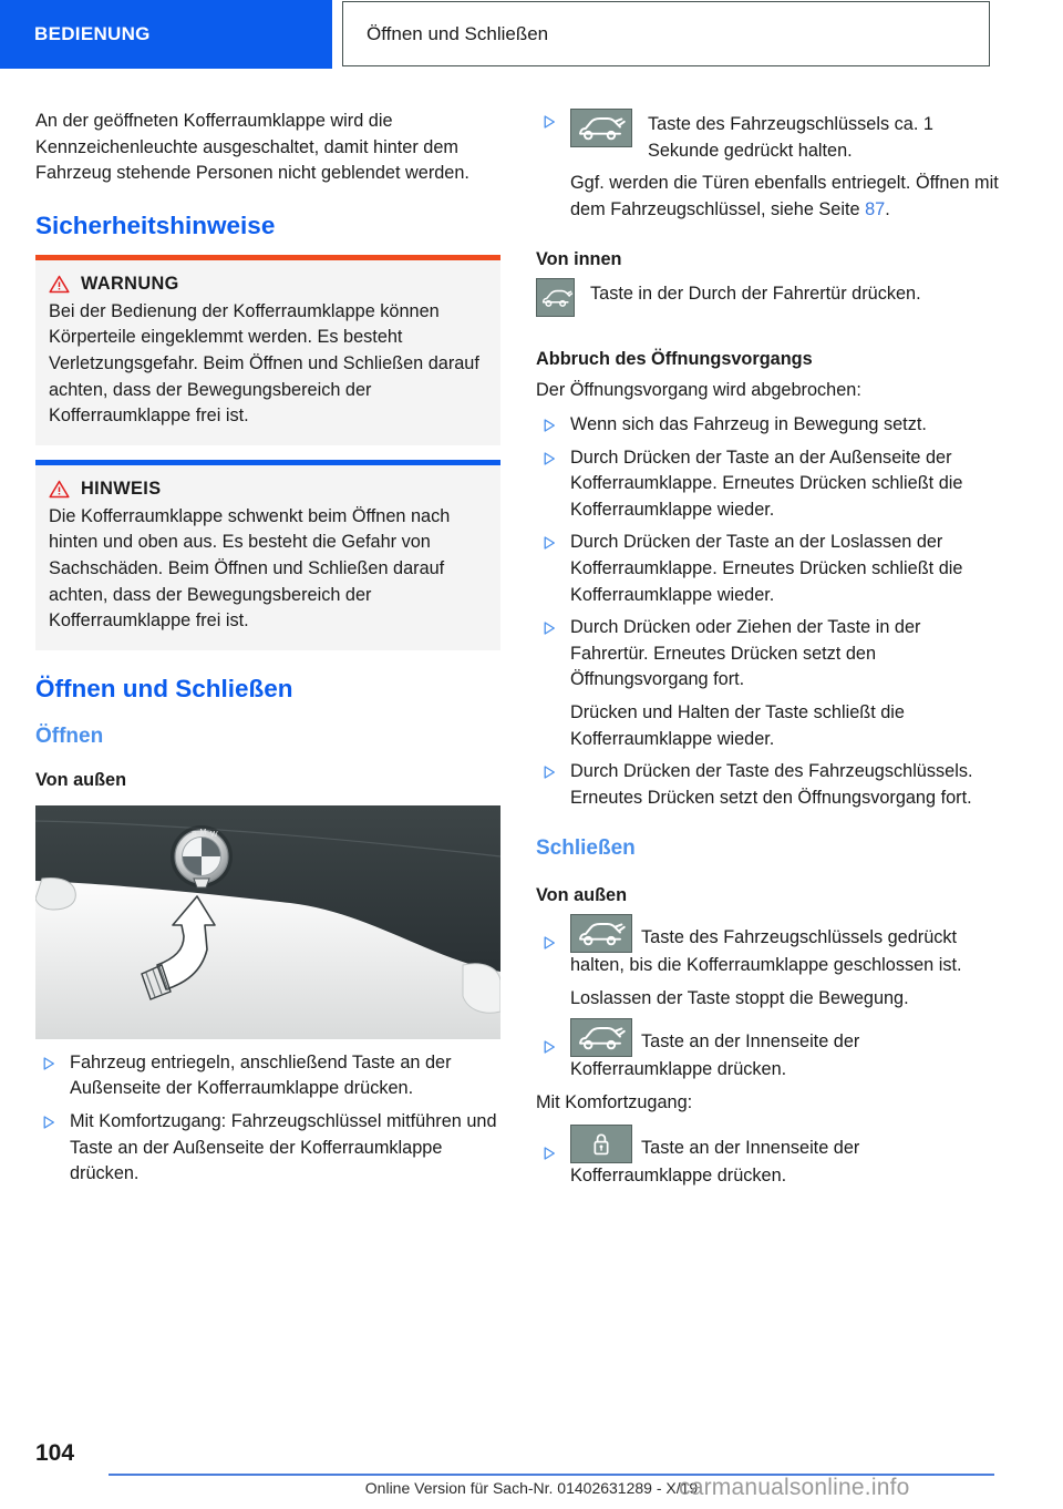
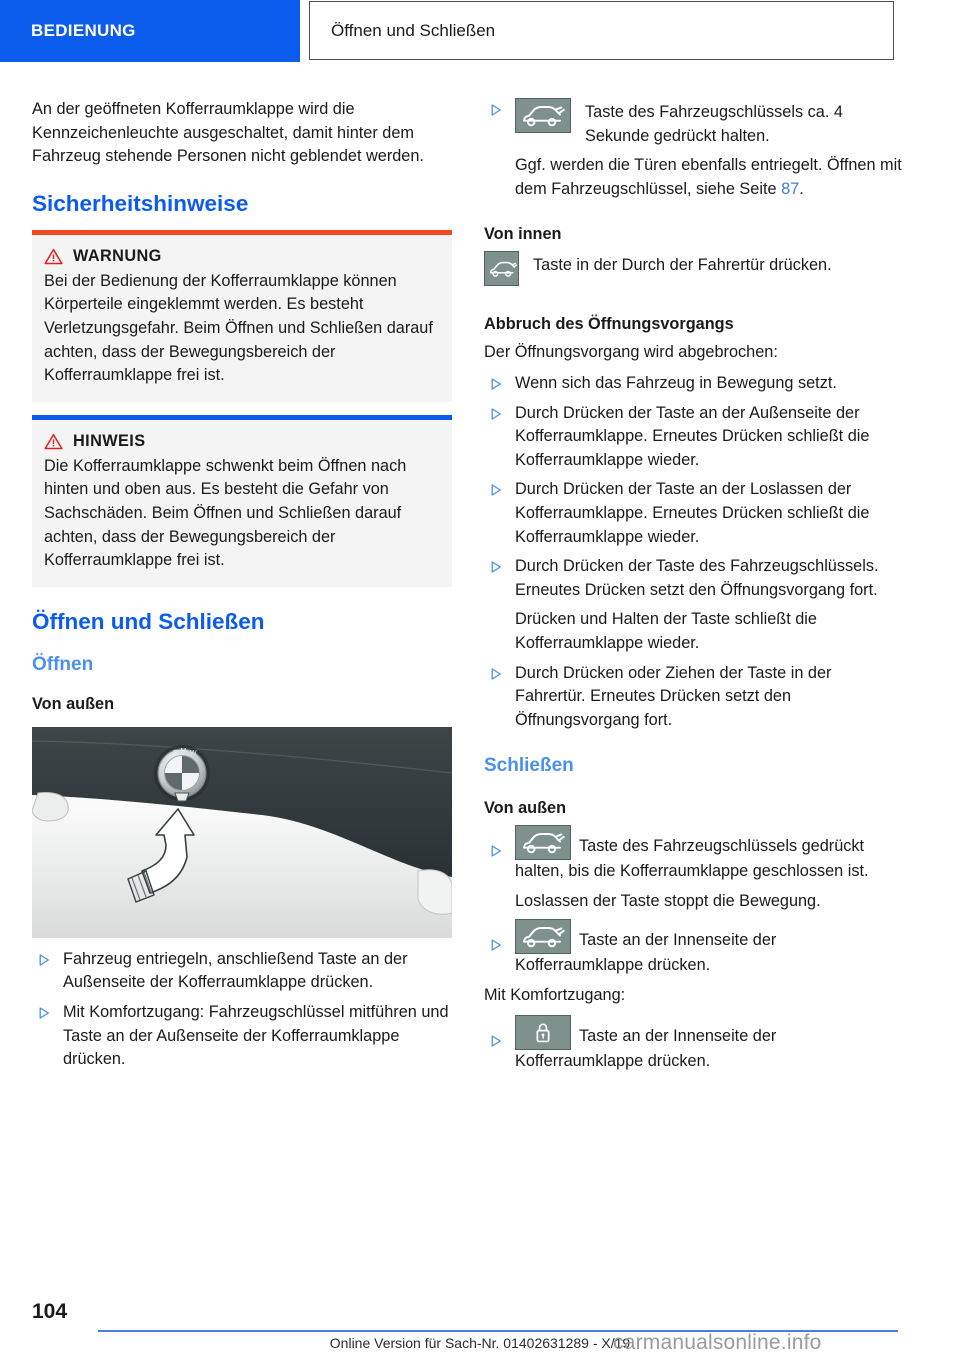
  BEDIENUNG
  Öffnen und Schließen
  An der geöffneten Kofferraumklappe wird die Kennzeichenleuchte ausgeschaltet, damit hinter dem Fahrzeug stehende Personen nicht geblendet werden.
  Sicherheitshinweise
  WARNUNG
  Bei der Bedienung der Kofferraumklappe können Körperteile eingeklemmt werden. Es besteht Verletzungsgefahr. Beim Öffnen und Schließen darauf achten, dass der Bewegungsbereich der Kofferraumklappe frei ist.
  HINWEIS
  Die Kofferraumklappe schwenkt beim Öffnen nach hinten und oben aus. Es besteht die Gefahr von Sachschäden. Beim Öffnen und Schließen darauf achten, dass der Bewegungsbereich der Kofferraumklappe frei ist.
  Öffnen und Schließen
  Öffnen
  Von außen
  Fahrzeug entriegeln, anschließend Taste an der Außenseite der Kofferraumklappe drücken.
  Mit Komfortzugang: Fahrzeugschlüssel mitführen und Taste an der Außenseite der Kofferraumklappe drücken.
- Taste des Fahrzeugschlüssels ca. 1 Sekunde gedrückt halten.
+ Taste des Fahrzeugschlüssels ca. 4 Sekunde gedrückt halten.
  Ggf. werden die Türen ebenfalls entriegelt. Öffnen mit dem Fahrzeugschlüssel, siehe Seite 87.
  Von innen
  Taste in der Durch der Fahrertür drücken.
  Abbruch des Öffnungsvorgangs
  Der Öffnungsvorgang wird abgebrochen:
  Wenn sich das Fahrzeug in Bewegung setzt.
  Durch Drücken der Taste an der Außenseite der Kofferraumklappe. Erneutes Drücken schließt die Kofferraumklappe wieder.
  Durch Drücken der Taste an der Loslassen der Kofferraumklappe. Erneutes Drücken schließt die Kofferraumklappe wieder.
- Durch Drücken oder Ziehen der Taste in der Fahrertür. Erneutes Drücken setzt den Öffnungsvorgang fort.
+ Durch Drücken der Taste des Fahrzeugschlüssels. Erneutes Drücken setzt den Öffnungsvorgang fort.
  Drücken und Halten der Taste schließt die Kofferraumklappe wieder.
- Durch Drücken der Taste des Fahrzeugschlüssels. Erneutes Drücken setzt den Öffnungsvorgang fort.
+ Durch Drücken oder Ziehen der Taste in der Fahrertür. Erneutes Drücken setzt den Öffnungsvorgang fort.
  Schließen
  Von außen
  Taste des Fahrzeugschlüssels gedrückt halten, bis die Kofferraumklappe geschlossen ist.
  Loslassen der Taste stoppt die Bewegung.
  Taste an der Innenseite der Kofferraumklappe drücken.
  Mit Komfortzugang:
  Taste an der Innenseite der Kofferraumklappe drücken.
  104
  Online Version für Sach-Nr. 01402631289 - X/19
  carmanualsonline.info
